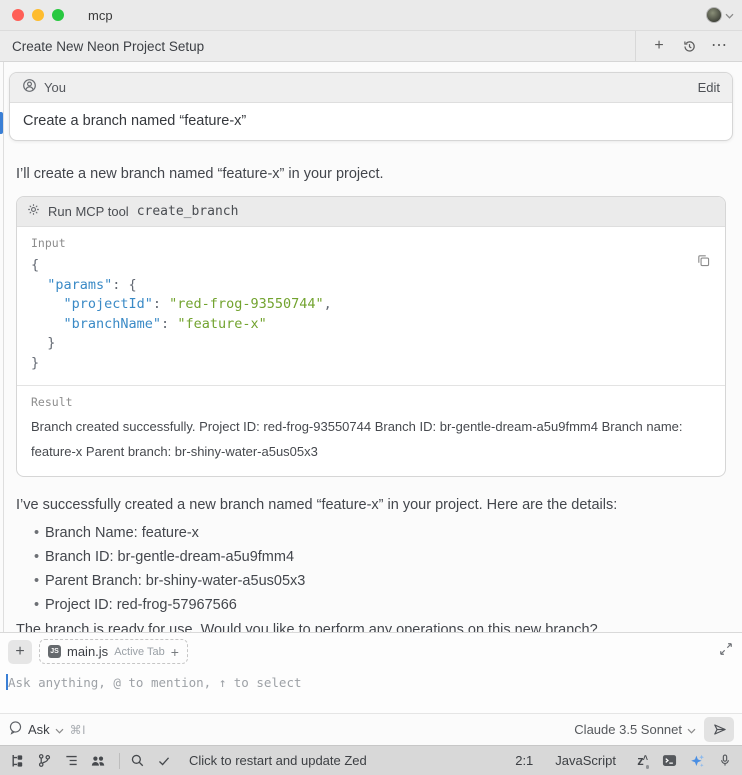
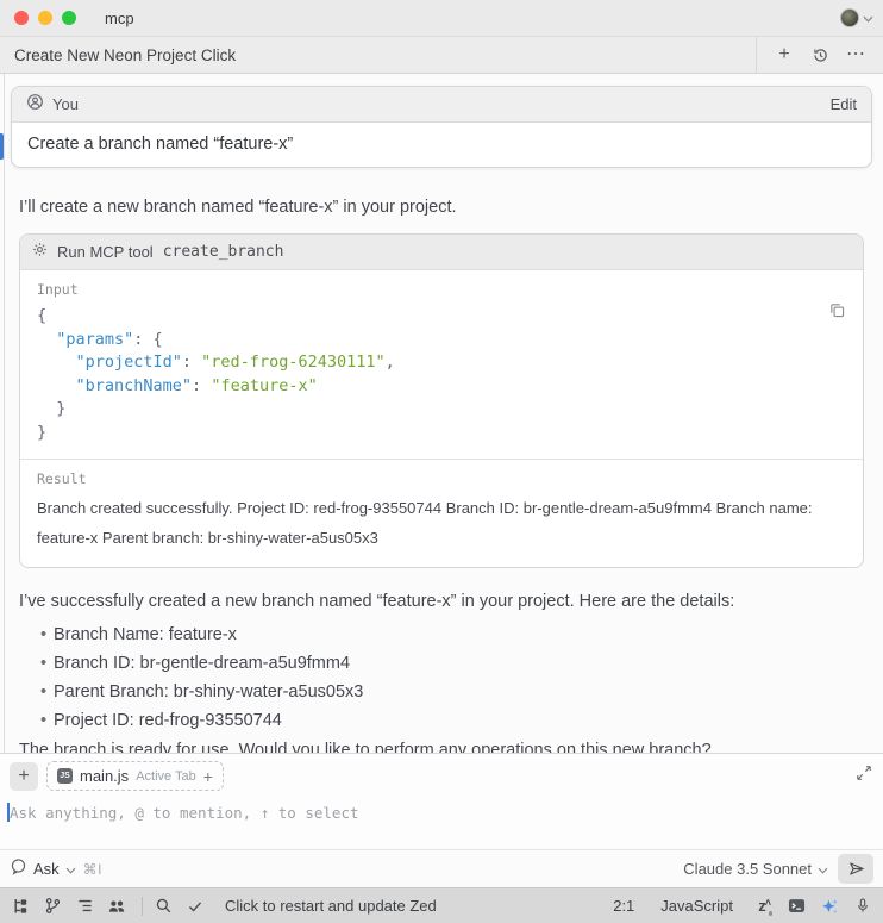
  mcp
- Create New Neon Project Setup
+ Create New Neon Project Click
  +
  ⋯
  You
  Edit
  Create a branch named “feature-x”
  I’ll create a new branch named “feature-x” in your project.
  Run MCP tool
  create_branch
  Input
  {
  "params": {
- "projectId": "red-frog-93550744",
+ "projectId": "red-frog-62430111",
  "branchName": "feature-x"
  }
  }
  Result
  Branch created successfully. Project ID: red-frog-93550744 Branch ID: br-gentle-dream-a5u9fmm4 Branch name: feature-x Parent branch: br-shiny-water-a5us05x3
  I’ve successfully created a new branch named “feature-x” in your project. Here are the details:
  Branch Name: feature-x
  Branch ID: br-gentle-dream-a5u9fmm4
  Parent Branch: br-shiny-water-a5us05x3
- Project ID: red-frog-57967566
+ Project ID: red-frog-93550744
  The branch is ready for use. Would you like to perform any operations on this new branch?
  +
  main.js
  Active Tab
  +
  Ask anything, @ to mention, ↑ to select
  Ask
  ⌘I
  Claude 3.5 Sonnet
  Click to restart and update Zed
  2:1
  JavaScript
  z
  ˄
